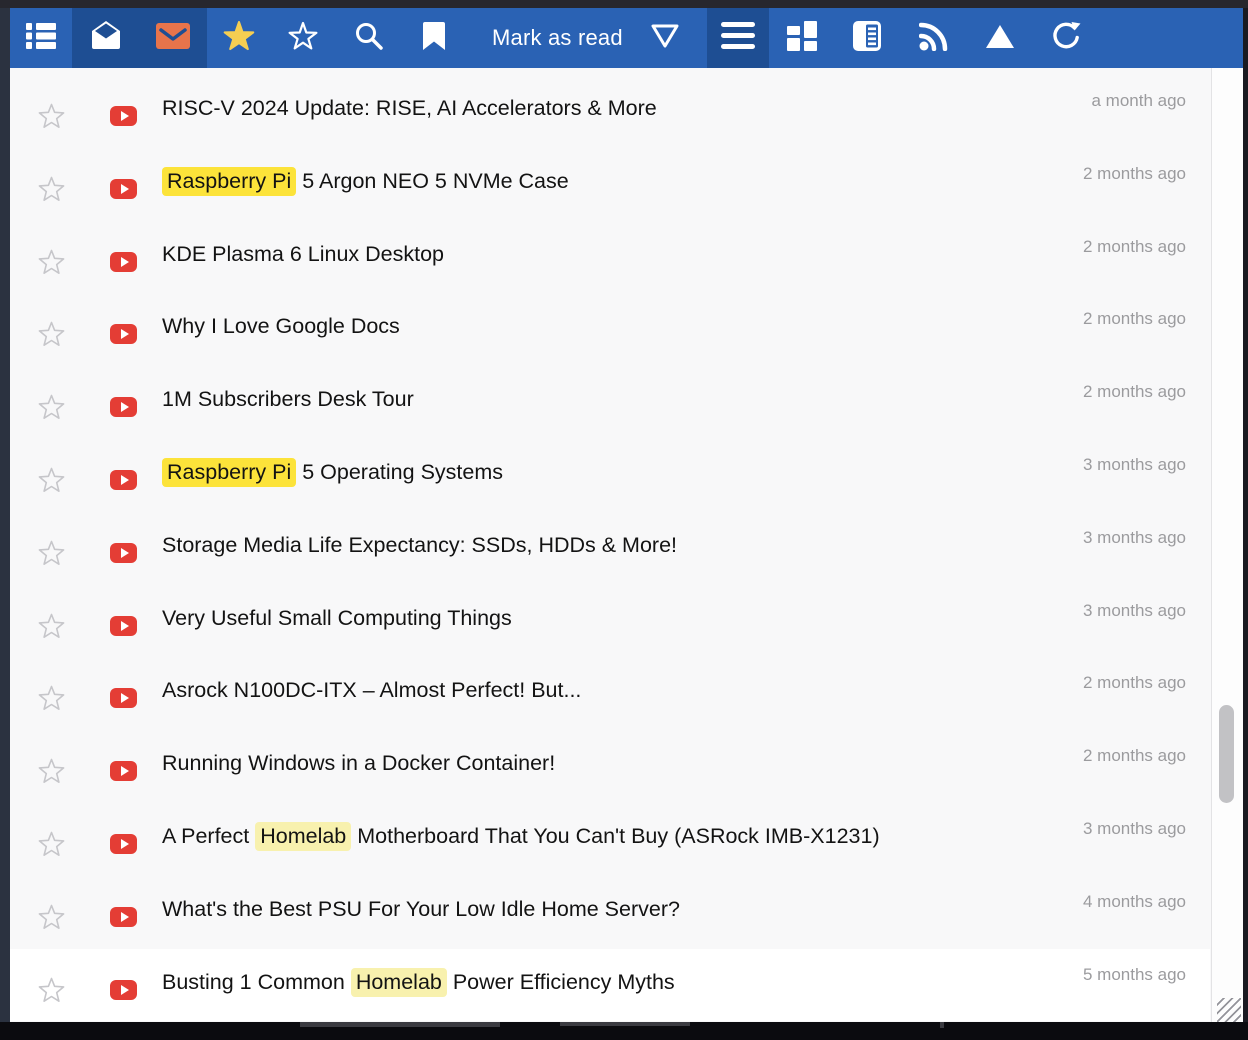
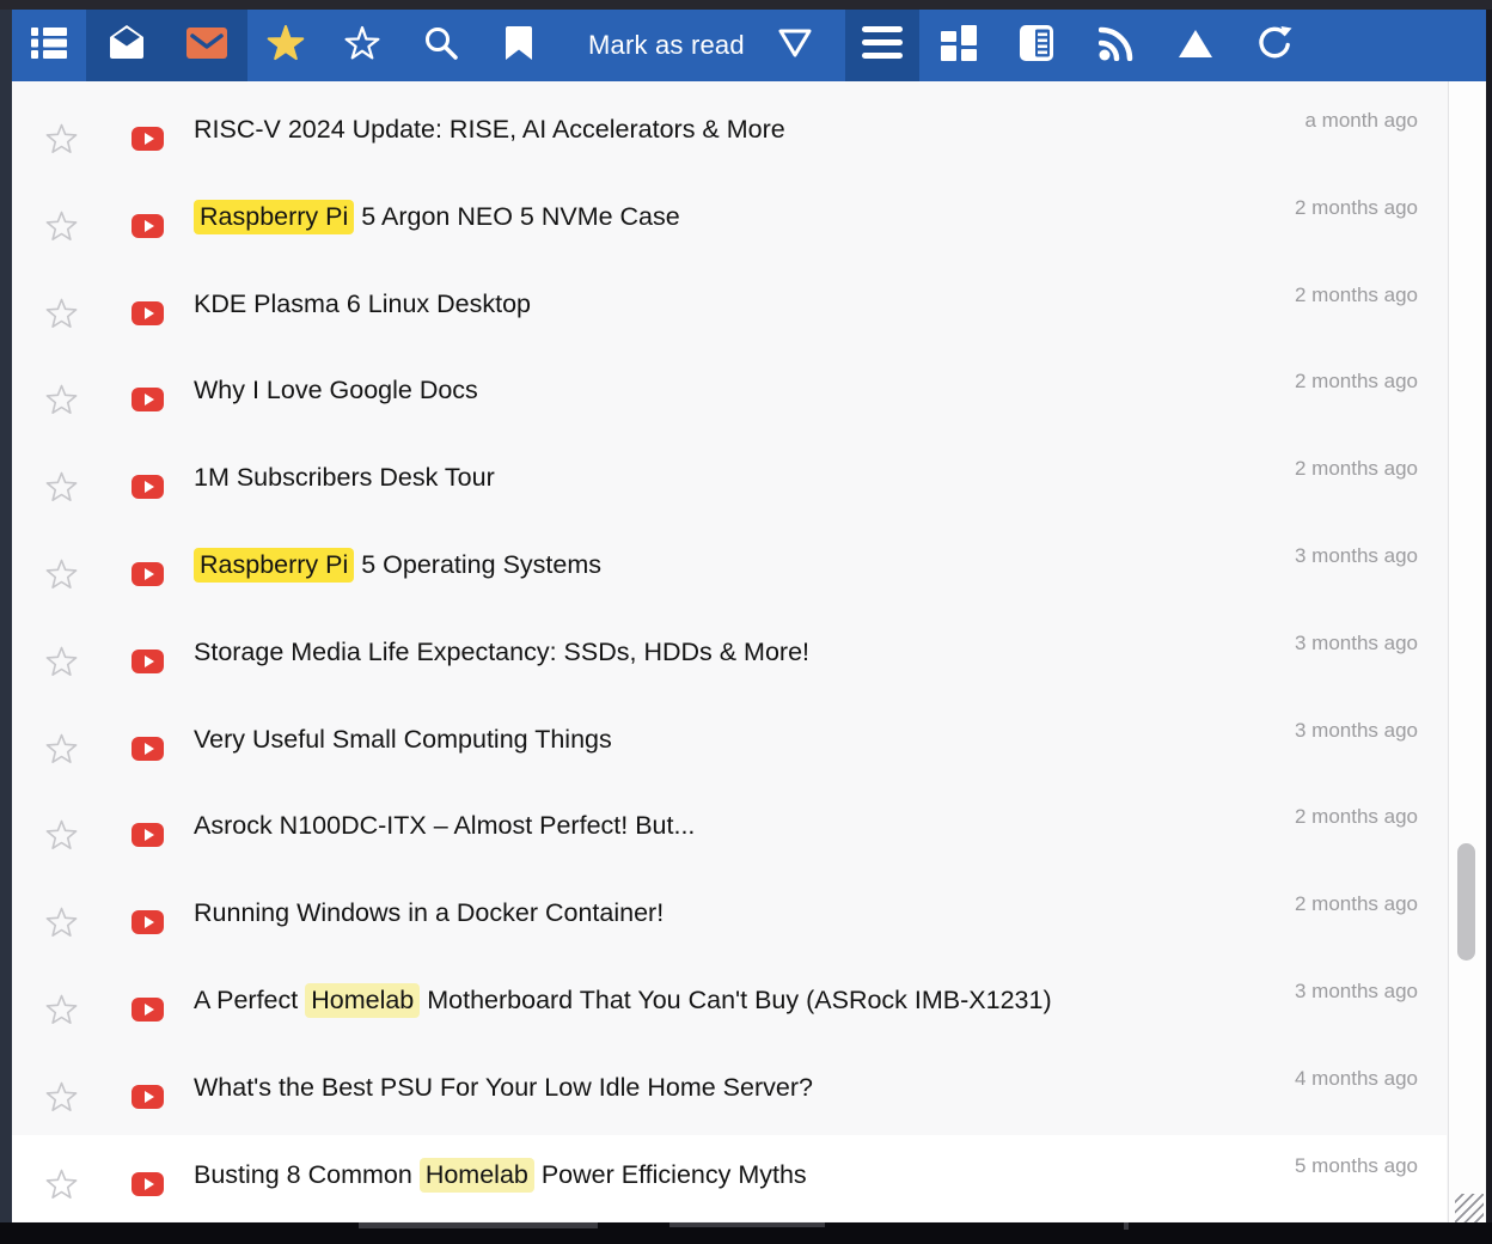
  Mark as read
  RISC-V 2024 Update: RISE, AI Accelerators & More
  a month ago
  Raspberry Pi 5 Argon NEO 5 NVMe Case
  2 months ago
  KDE Plasma 6 Linux Desktop
  2 months ago
  Why I Love Google Docs
  2 months ago
  1M Subscribers Desk Tour
  2 months ago
  Raspberry Pi 5 Operating Systems
  3 months ago
  Storage Media Life Expectancy: SSDs, HDDs & More!
  3 months ago
  Very Useful Small Computing Things
  3 months ago
  Asrock N100DC-ITX – Almost Perfect! But...
  2 months ago
  Running Windows in a Docker Container!
  2 months ago
  A Perfect Homelab Motherboard That You Can't Buy (ASRock IMB-X1231)
  3 months ago
  What's the Best PSU For Your Low Idle Home Server?
  4 months ago
- Busting 1 Common Homelab Power Efficiency Myths
+ Busting 8 Common Homelab Power Efficiency Myths
  5 months ago
